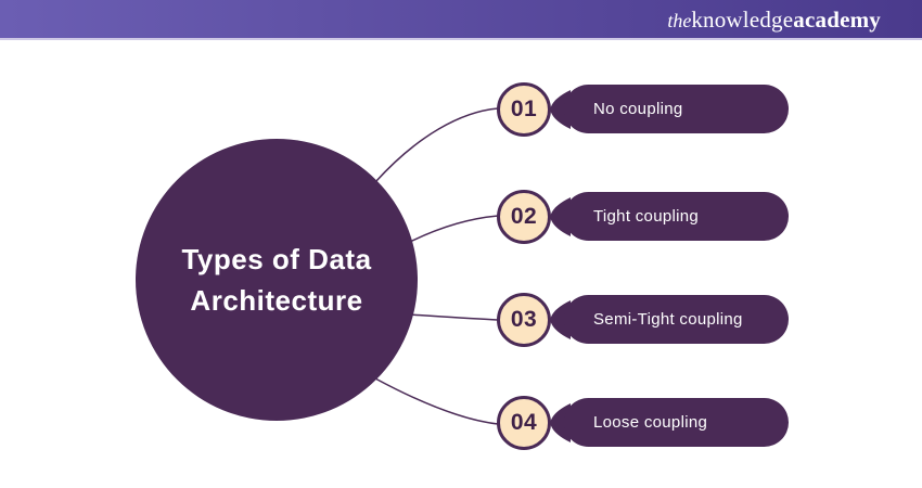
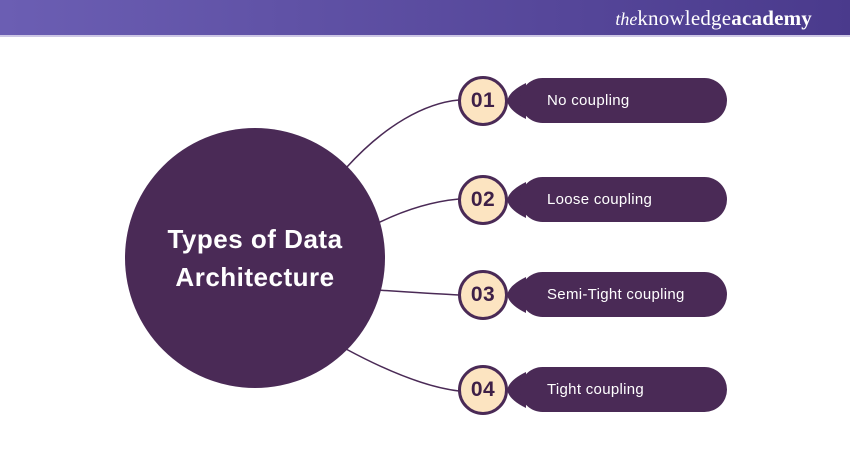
  theknowledgeacademy
  Types of Data
  Architecture
  01
  No coupling
  02
- Tight coupling
+ Loose coupling
  03
  Semi-Tight coupling
  04
- Loose coupling
+ Tight coupling
